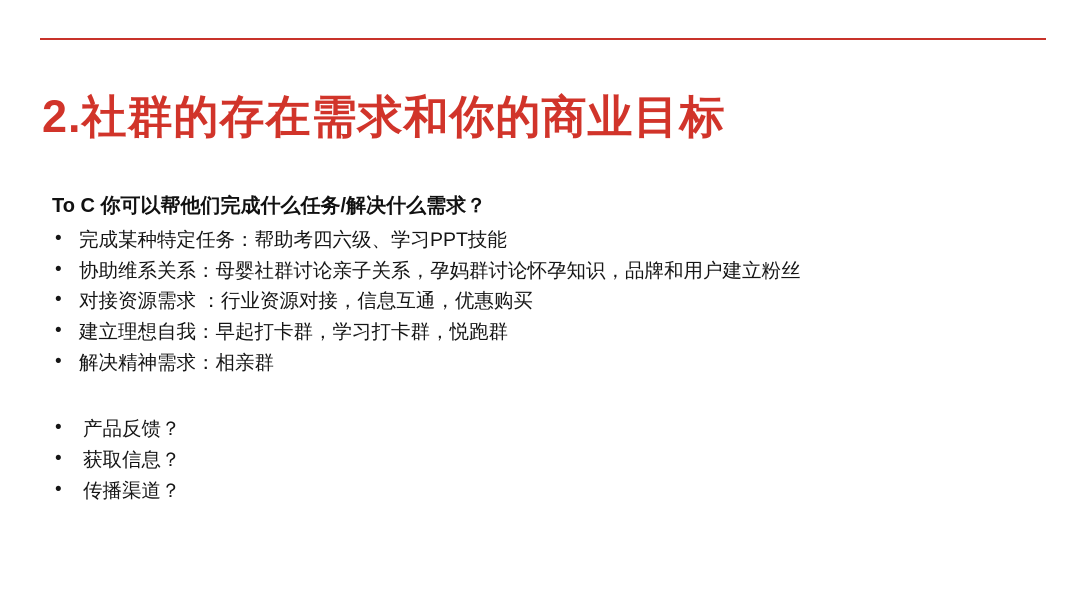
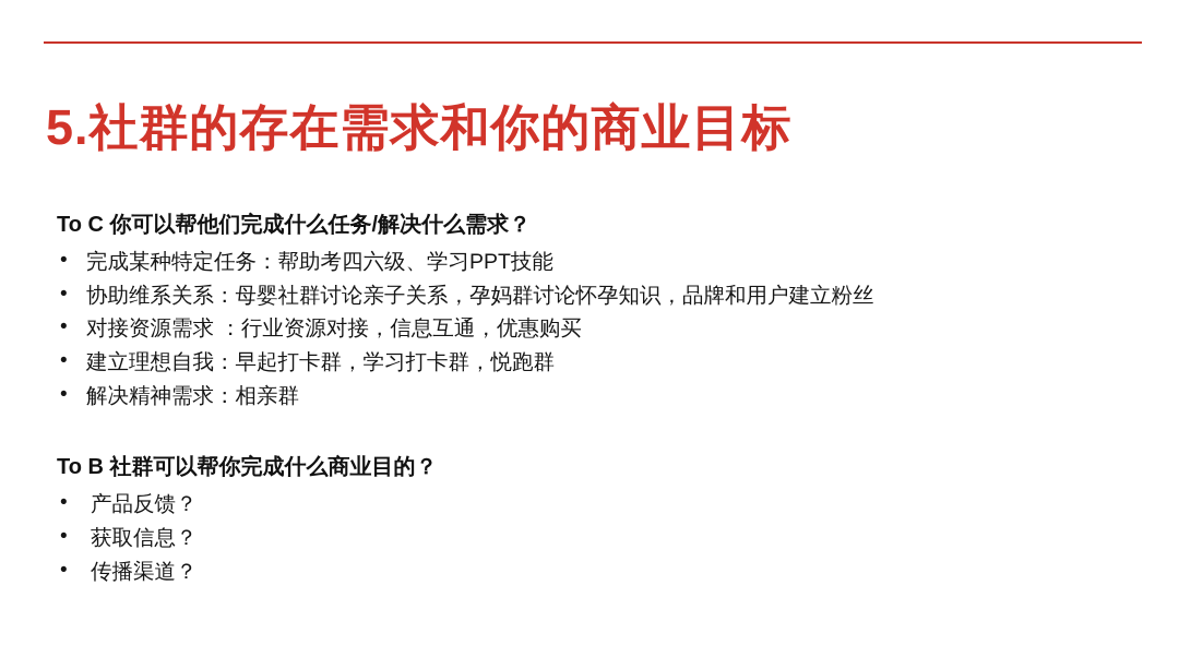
- 2.社群的存在需求和你的商业目标
+ 5.社群的存在需求和你的商业目标
  To C 你可以帮他们完成什么任务/解决什么需求？
  完成某种特定任务：帮助考四六级、学习PPT技能
  协助维系关系：母婴社群讨论亲子关系，孕妈群讨论怀孕知识，品牌和用户建立粉丝
  对接资源需求 ：行业资源对接，信息互通，优惠购买
  建立理想自我：早起打卡群，学习打卡群，悦跑群
  解决精神需求：相亲群
+ To B 社群可以帮你完成什么商业目的？
  产品反馈？
  获取信息？
  传播渠道？
